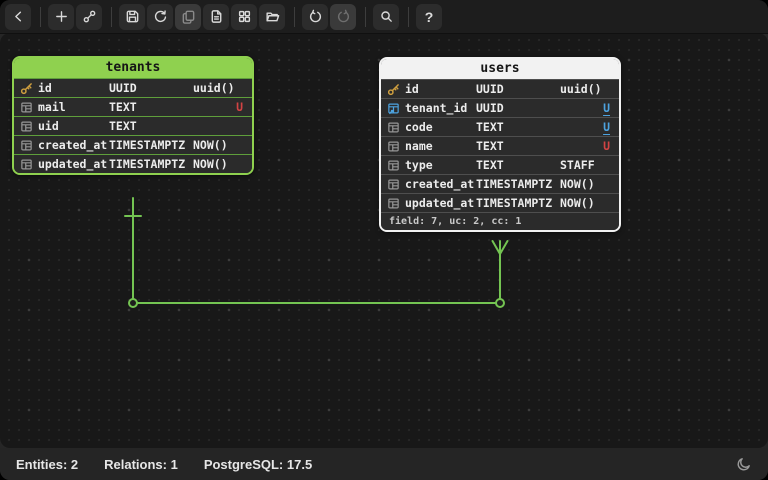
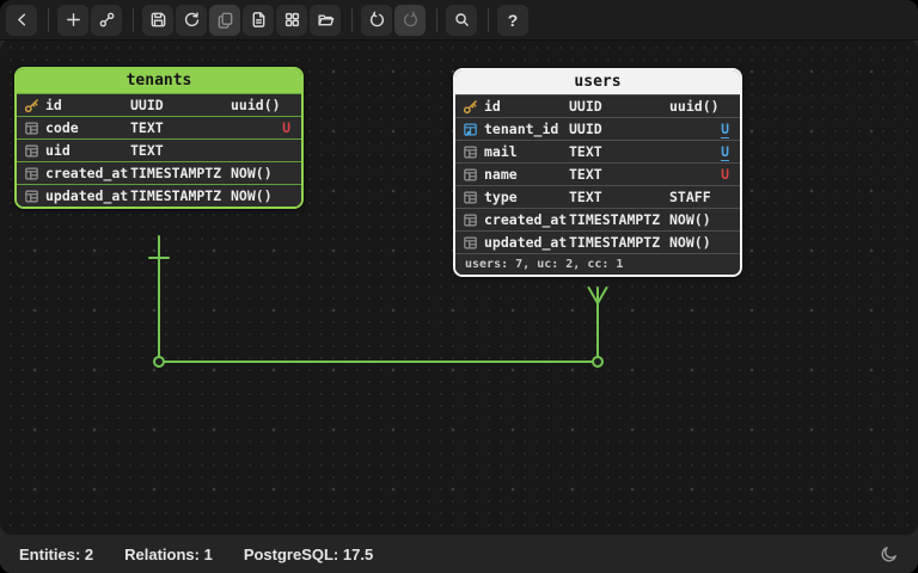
  ?
  tenants
  id
  UUID
  uuid()
- mail
+ code
  TEXT
  U
  uid
  TEXT
  created_at
  TIMESTAMPTZ
  NOW()
  updated_at
  TIMESTAMPTZ
  NOW()
  users
  id
  UUID
  uuid()
  tenant_id
  UUID
  U
- code
+ mail
  TEXT
  U
  name
  TEXT
  U
  type
  TEXT
  STAFF
  created_at
  TIMESTAMPTZ
  NOW()
  updated_at
  TIMESTAMPTZ
  NOW()
- field: 7, uc: 2, cc: 1
+ users: 7, uc: 2, cc: 1
  Entities: 2
  Relations: 1
  PostgreSQL: 17.5
